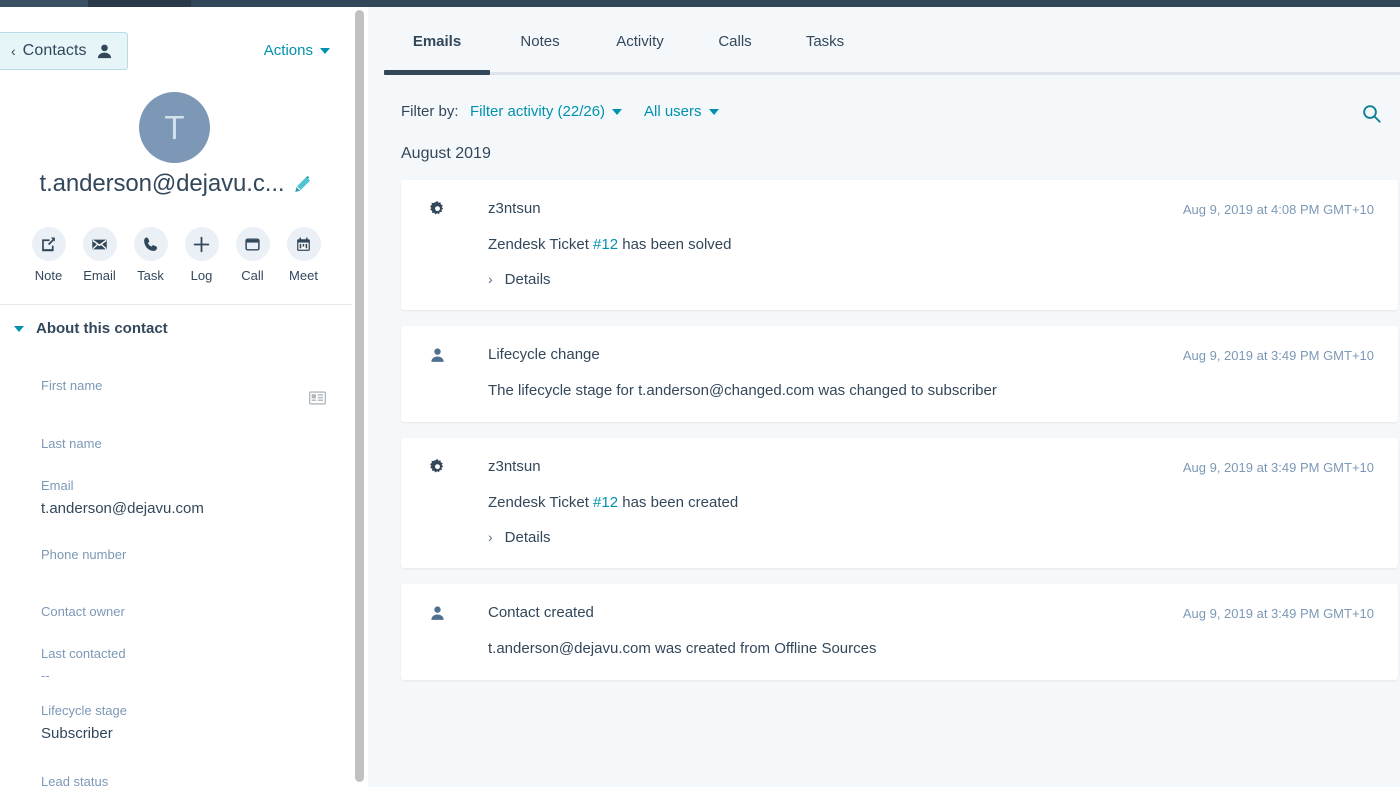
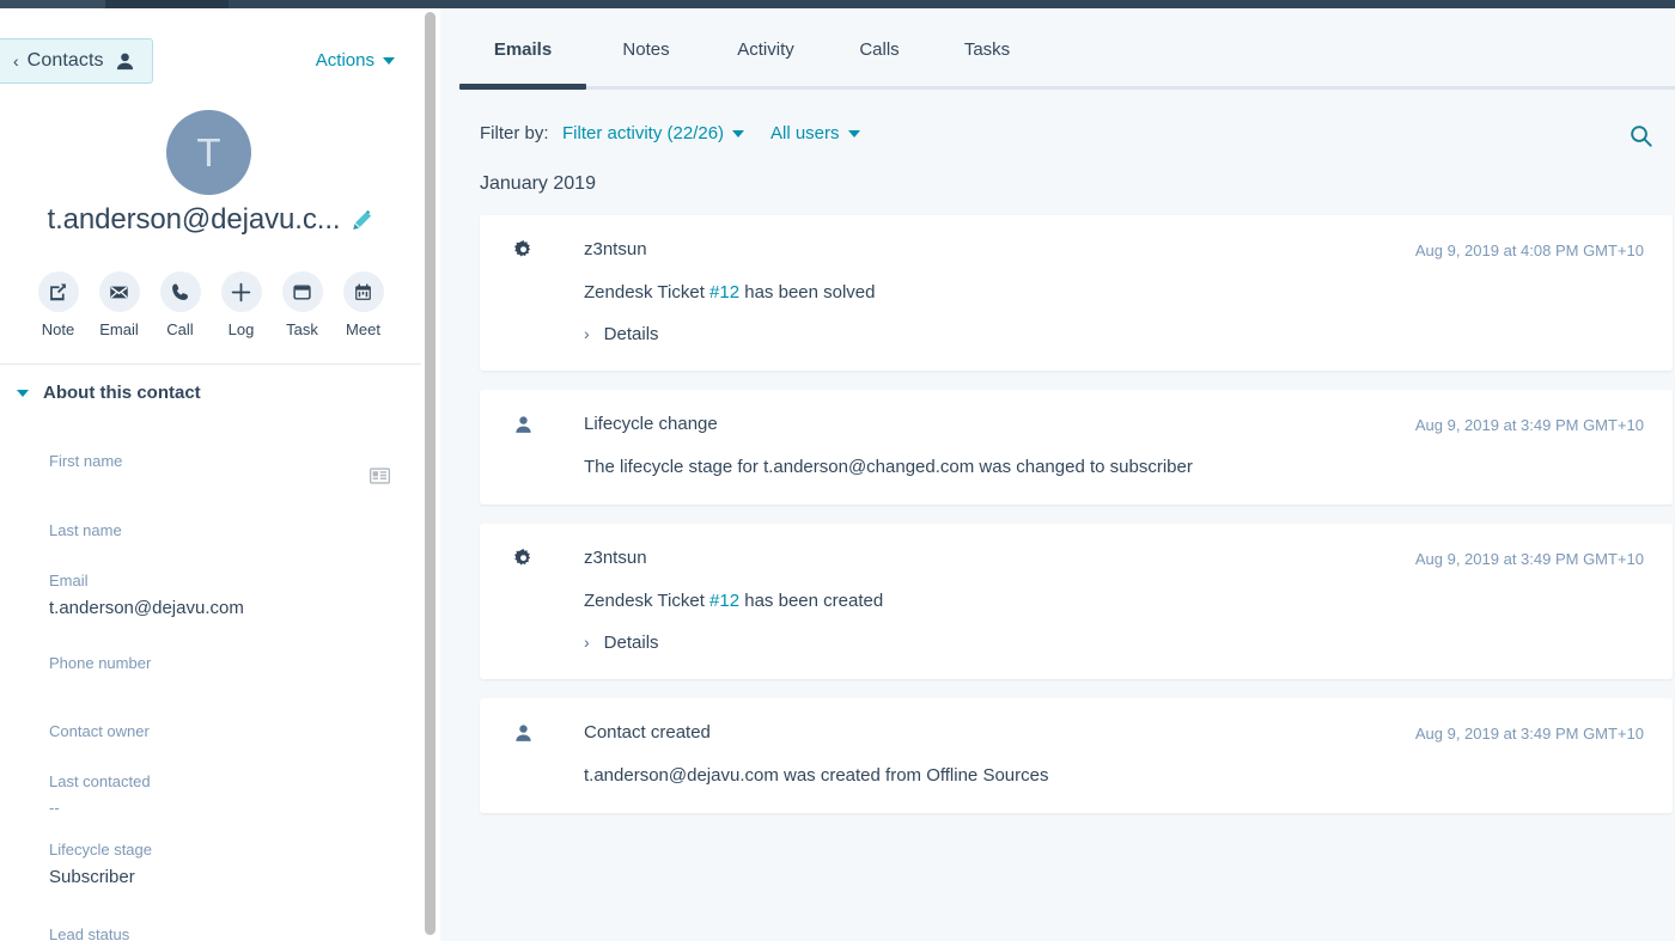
  ‹
  Contacts
  Actions
  T
  t.anderson@dejavu.c...
  Note
  Email
- Task
+ Call
  Log
- Call
+ Task
  Meet
  About this contact
  First name
  Last name
  Email
  t.anderson@dejavu.com
  Phone number
  Contact owner
  Last contacted
  --
  Lifecycle stage
  Subscriber
  Lead status
  Emails
  Notes
  Activity
  Calls
  Tasks
  Filter by:
  Filter activity (22/26)
  All users
- August 2019
+ January 2019
  z3ntsun
  Aug 9, 2019 at 4:08 PM GMT+10
  Zendesk Ticket #12 has been solved
  ›
  Details
  Lifecycle change
  Aug 9, 2019 at 3:49 PM GMT+10
  The lifecycle stage for t.anderson@changed.com was changed to subscriber
  z3ntsun
  Aug 9, 2019 at 3:49 PM GMT+10
  Zendesk Ticket #12 has been created
  ›
  Details
  Contact created
  Aug 9, 2019 at 3:49 PM GMT+10
  t.anderson@dejavu.com was created from Offline Sources
